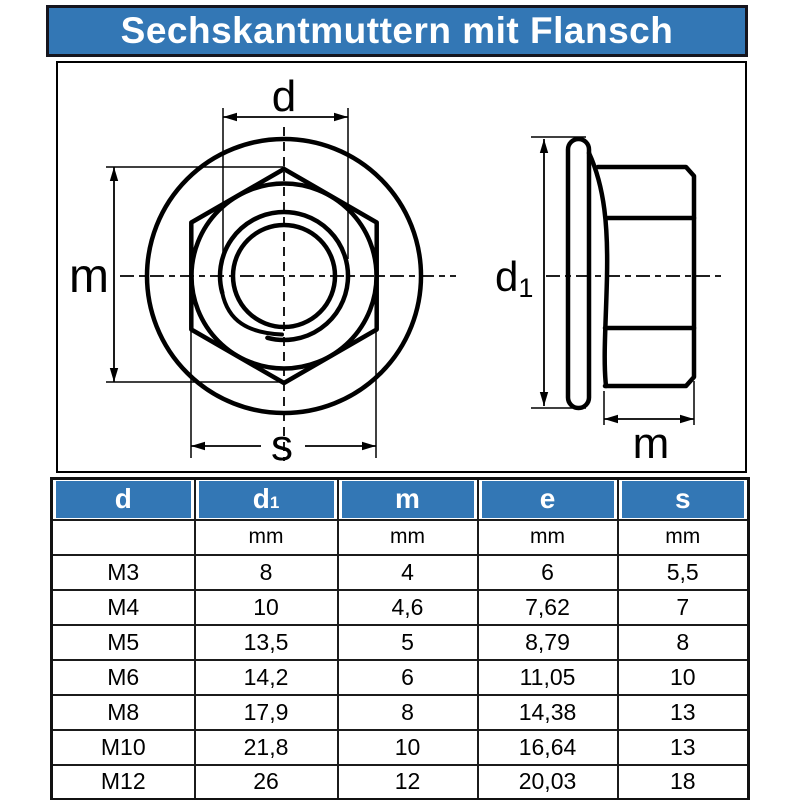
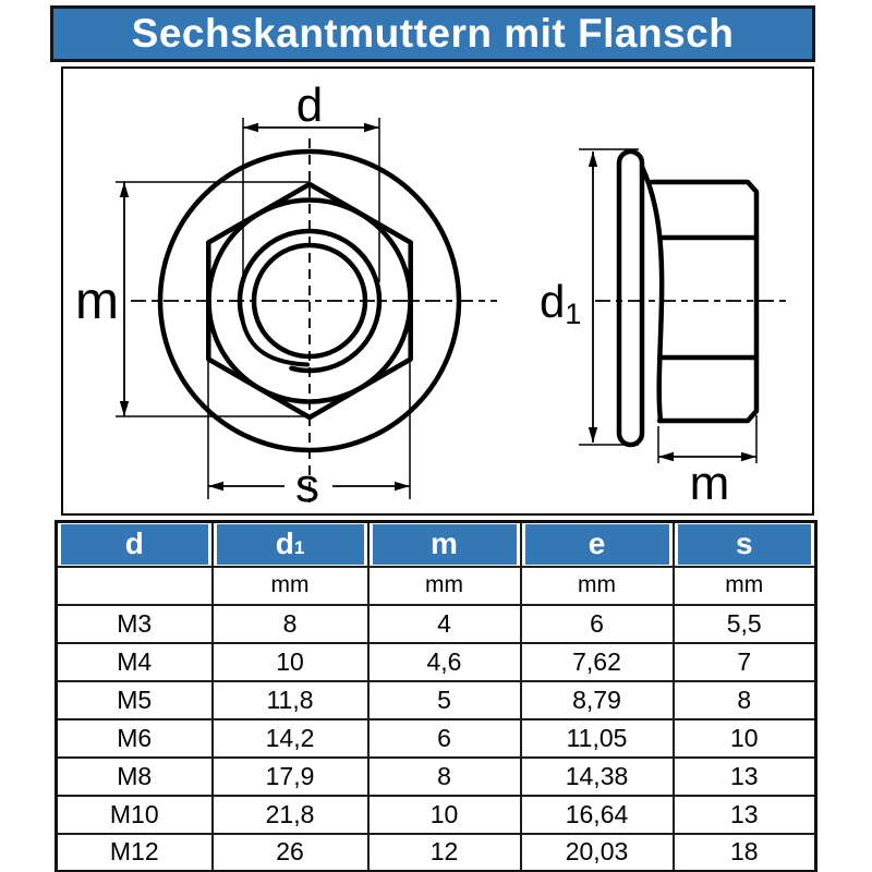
  Sechskantmuttern mit Flansch
  d
  m
  s
  d1
  m
  d	d1	m	e	s
  	mm	mm	mm	mm
  M3	8	4	6	5,5
  M4	10	4,6	7,62	7
- M5	13,5	5	8,79	8
+ M5	11,8	5	8,79	8
  M6	14,2	6	11,05	10
  M8	17,9	8	14,38	13
  M10	21,8	10	16,64	13
  M12	26	12	20,03	18
